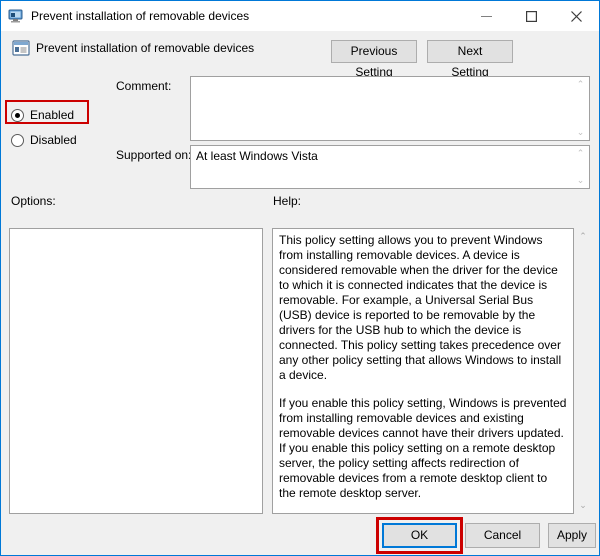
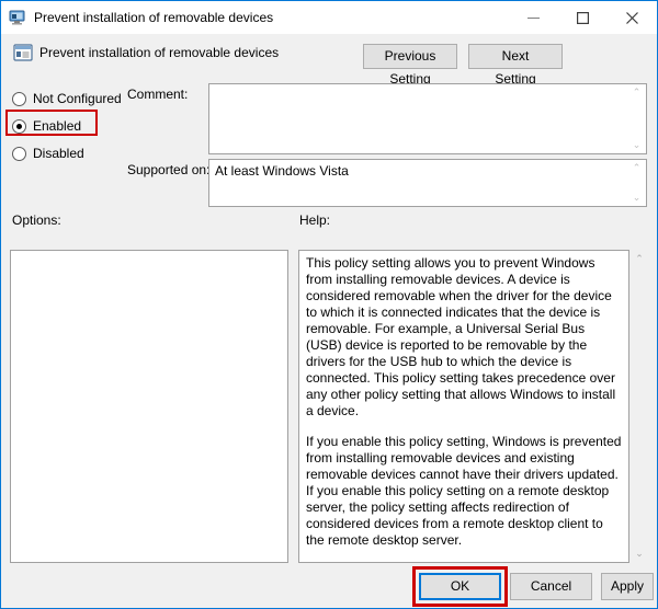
  Prevent installation of removable devices
  Prevent installation of removable devices
  Previous Setting
  Next Setting
+ Not Configured
  Enabled
  Disabled
  Comment:
  ⌃
  ⌄
  Supported on
  At least Windows Vista
  ⌃
  ⌄
  Options:
  Help:
  This policy setting allows you to prevent Windows from installing removable devices. A device is considered removable when the driver for the device to which it is connected indicates that the device is removable. For example, a Universal Serial Bus (USB) device is reported to be removable by the drivers for the USB hub to which the device is connected. This policy setting takes precedence over any other policy setting that allows Windows to install a device.
- If you enable this policy setting, Windows is prevented from installing removable devices and existing removable devices cannot have their drivers updated. If you enable this policy setting on a remote desktop server, the policy setting affects redirection of removable devices from a remote desktop client to the remote desktop server.
+ If you enable this policy setting, Windows is prevented from installing removable devices and existing removable devices cannot have their drivers updated. If you enable this policy setting on a remote desktop server, the policy setting affects redirection of considered devices from a remote desktop client to the remote desktop server.
  ⌃
  ⌄
  OK
  Cancel
  Apply
